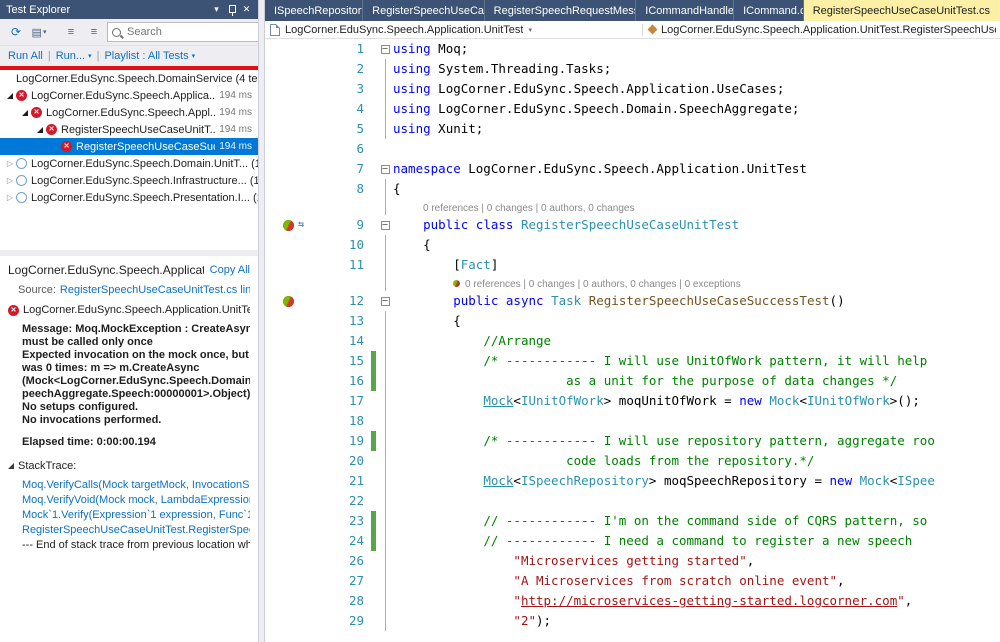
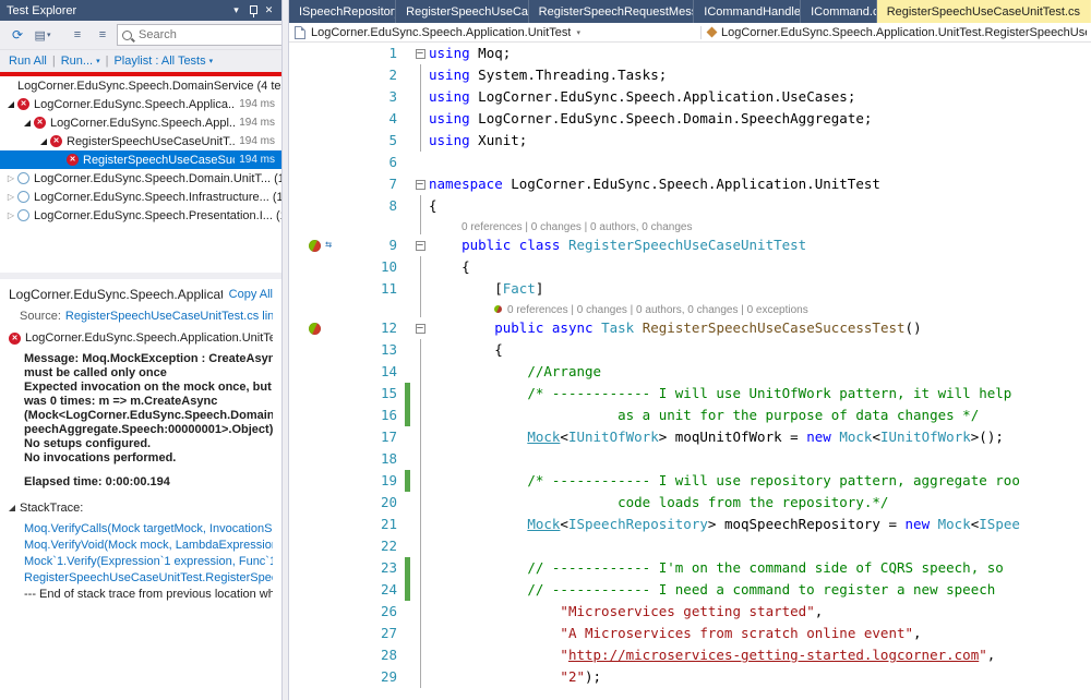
  Test Explorer
  ▾
  ✕
  ⟳
  ▤
  ≡
  ≡
  Search
  Run All
  |
  Run...
  |
  Playlist : All Tests
  LogCorner.EduSync.Speech.DomainService (4 te
  LogCorner.EduSync.Speech.Applica..
  194 ms
  LogCorner.EduSync.Speech.Appl..
  194 ms
  RegisterSpeechUseCaseUnitT..
  194 ms
  RegisterSpeechUseCaseSu
  194 ms
  ▷
  LogCorner.EduSync.Speech.Domain.UnitT... (
  ▷
  LogCorner.EduSync.Speech.Infrastructure... (1
  ▷
  LogCorner.EduSync.Speech.Presentation.I... (
  LogCorner.EduSync.Speech.Applica
  Copy All
  Source: RegisterSpeechUseCaseUnitTest.cs lin
  LogCorner.EduSync.Speech.Application.UnitTe
  Message: Moq.MockException : CreateAsyn
  must be called only once
  Expected invocation on the mock once, but
  was 0 times: m => m.CreateAsync
  (Mock<LogCorner.EduSync.Speech.Domain
  peechAggregate.Speech:00000001>.Object)
  No setups configured.
  No invocations performed.
  Elapsed time: 0:00:00.194
  StackTrace:
  Moq.VerifyCalls(Mock targetMock, InvocationS
  Moq.VerifyVoid(Mock mock, LambdaExpressio
  Mock`1.Verify(Expression`1 expression, Func`
  RegisterSpeechUseCaseUnitTest.RegisterSpe
  --- End of stack trace from previous location wh
  ISpeechRepositor
  RegisterSpeechUseCa
  RegisterSpeechRequestMes
  ICommandHandle
  ICommand.
  RegisterSpeechUseCaseUnitTest.cs
  LogCorner.EduSync.Speech.Application.UnitTest
  LogCorner.EduSync.Speech.Application.UnitTest.RegisterSpeechUs
  1
  –
  using Moq;
  2
  using System.Threading.Tasks;
  3
  using LogCorner.EduSync.Speech.Application.UseCases;
  4
  using LogCorner.EduSync.Speech.Domain.SpeechAggregate;
  5
  using Xunit;
  6
  7
  –
  namespace LogCorner.EduSync.Speech.Application.UnitTest
  8
  {
  0 references | 0 changes | 0 authors, 0 changes
  ⇆
  9
  –
  public class RegisterSpeechUseCaseUnitTest
  10
  {
  11
  [Fact]
  0 references | 0 changes | 0 authors, 0 changes | 0 exceptions
  12
  –
  public async Task RegisterSpeechUseCaseSuccessTest()
  13
  {
  14
  //Arrange
  15
  /* ------------ I will use UnitOfWork pattern, it will help
  16
  as a unit for the purpose of data changes */
  17
  Mock<IUnitOfWork> moqUnitOfWork = new Mock<IUnitOfWork>();
  18
  19
  /* ------------ I will use repository pattern, aggregate roo
  20
  code loads from the repository.*/
  21
  Mock<ISpeechRepository> moqSpeechRepository = new Mock<ISpee
  22
  23
- // ------------ I'm on the command side of CQRS pattern, so
+ // ------------ I'm on the command side of CQRS speech, so
  24
  // ------------ I need a command to register a new speech
  26
  "Microservices getting started",
  27
  "A Microservices from scratch online event",
  28
  "http://microservices-getting-started.logcorner.com",
  29
  "2");
